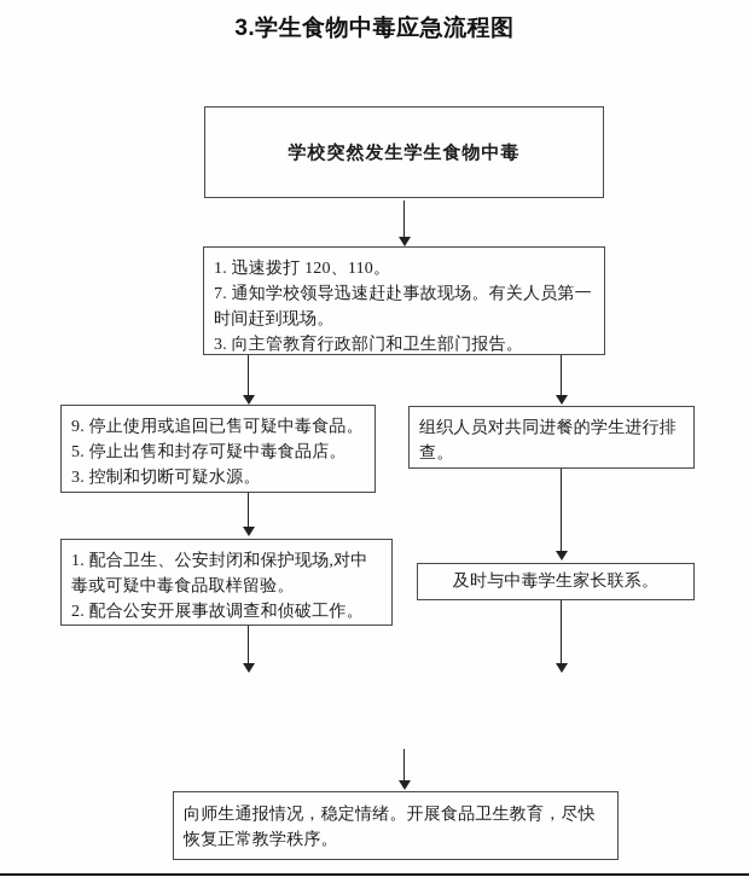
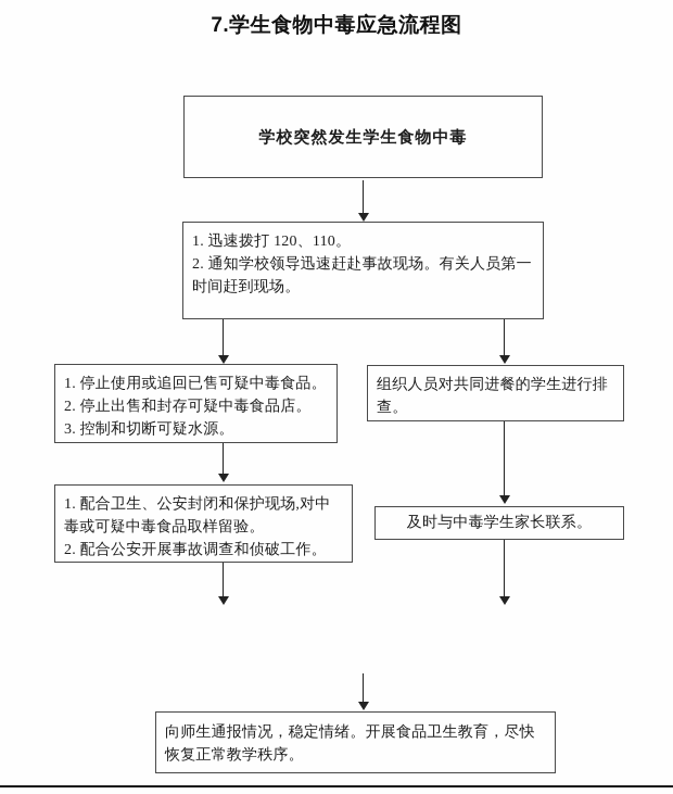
- 3.学生食物中毒应急流程图
+ 7.学生食物中毒应急流程图
  学校突然发生学生食物中毒
  1. 迅速拨打 120、110。
- 7. 通知学校领导迅速赶赴事故现场。有关人员第一时间赶到现场。
+ 2. 通知学校领导迅速赶赴事故现场。有关人员第一时间赶到现场。
- 3. 向主管教育行政部门和卫生部门报告。
- 9. 停止使用或追回已售可疑中毒食品。
+ 1. 停止使用或追回已售可疑中毒食品。
- 5. 停止出售和封存可疑中毒食品店。
+ 2. 停止出售和封存可疑中毒食品店。
  3. 控制和切断可疑水源。
  组织人员对共同进餐的学生进行排查。
  1. 配合卫生、公安封闭和保护现场,对中毒或可疑中毒食品取样留验。
  2. 配合公安开展事故调查和侦破工作。
  及时与中毒学生家长联系。
  向师生通报情况，稳定情绪。开展食品卫生教育，尽快恢复正常教学秩序。
